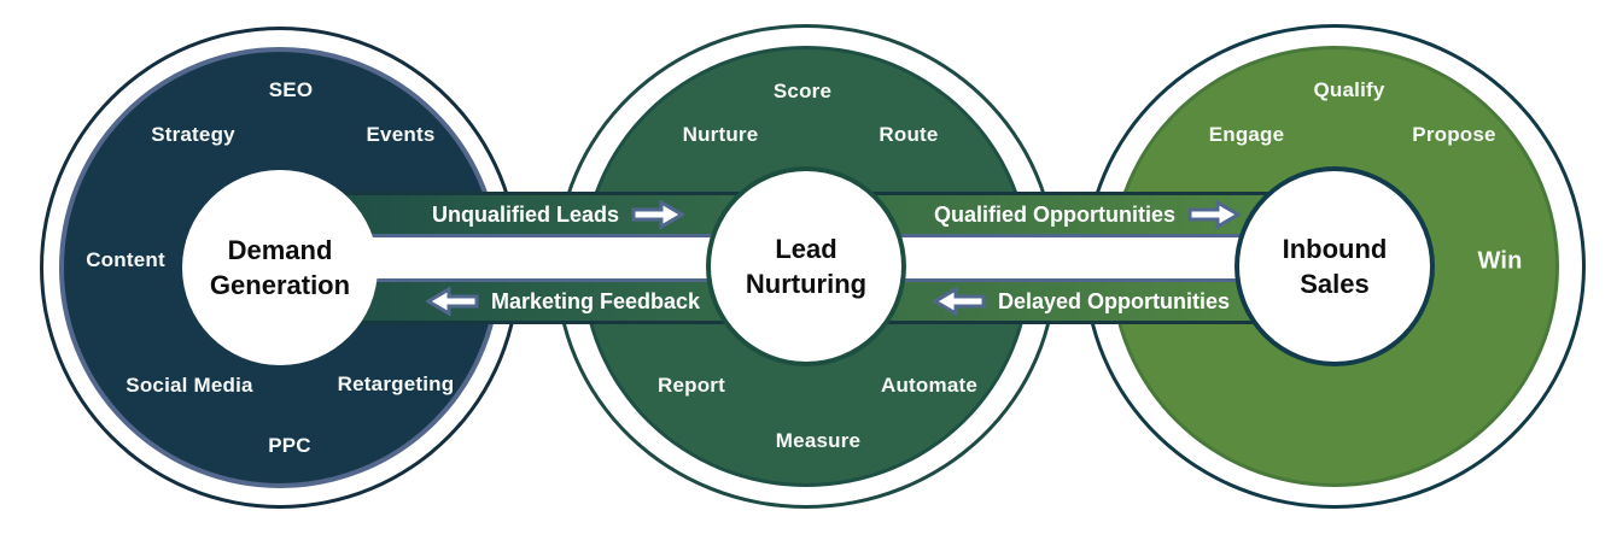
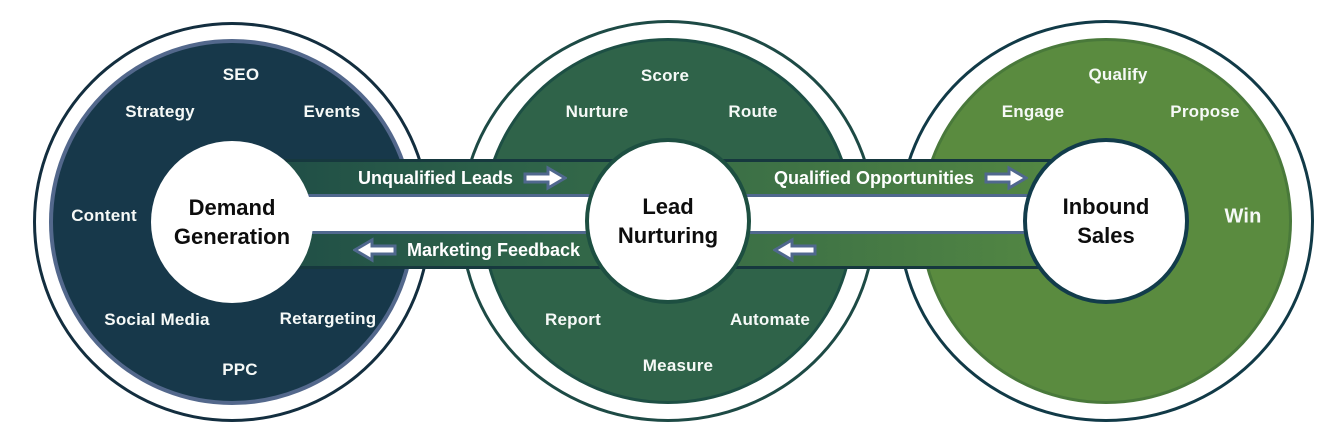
  SEO
  Strategy
  Events
  Content
  Social Media
  Retargeting
  PPC
  Score
  Nurture
  Route
  Report
  Automate
  Measure
  Qualify
  Engage
  Propose
  Win
  Unqualified Leads
  Qualified Opportunities
  Marketing Feedback
- Delayed Opportunities
  Demand Generation
  Lead Nurturing
  Inbound Sales
